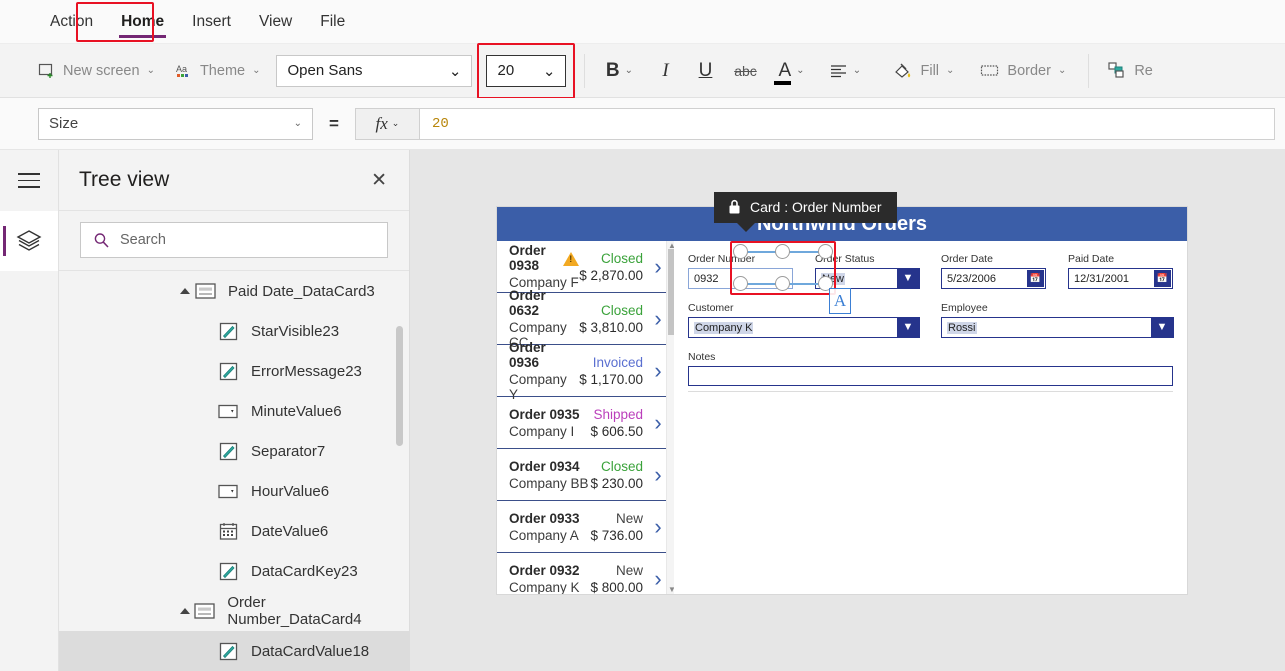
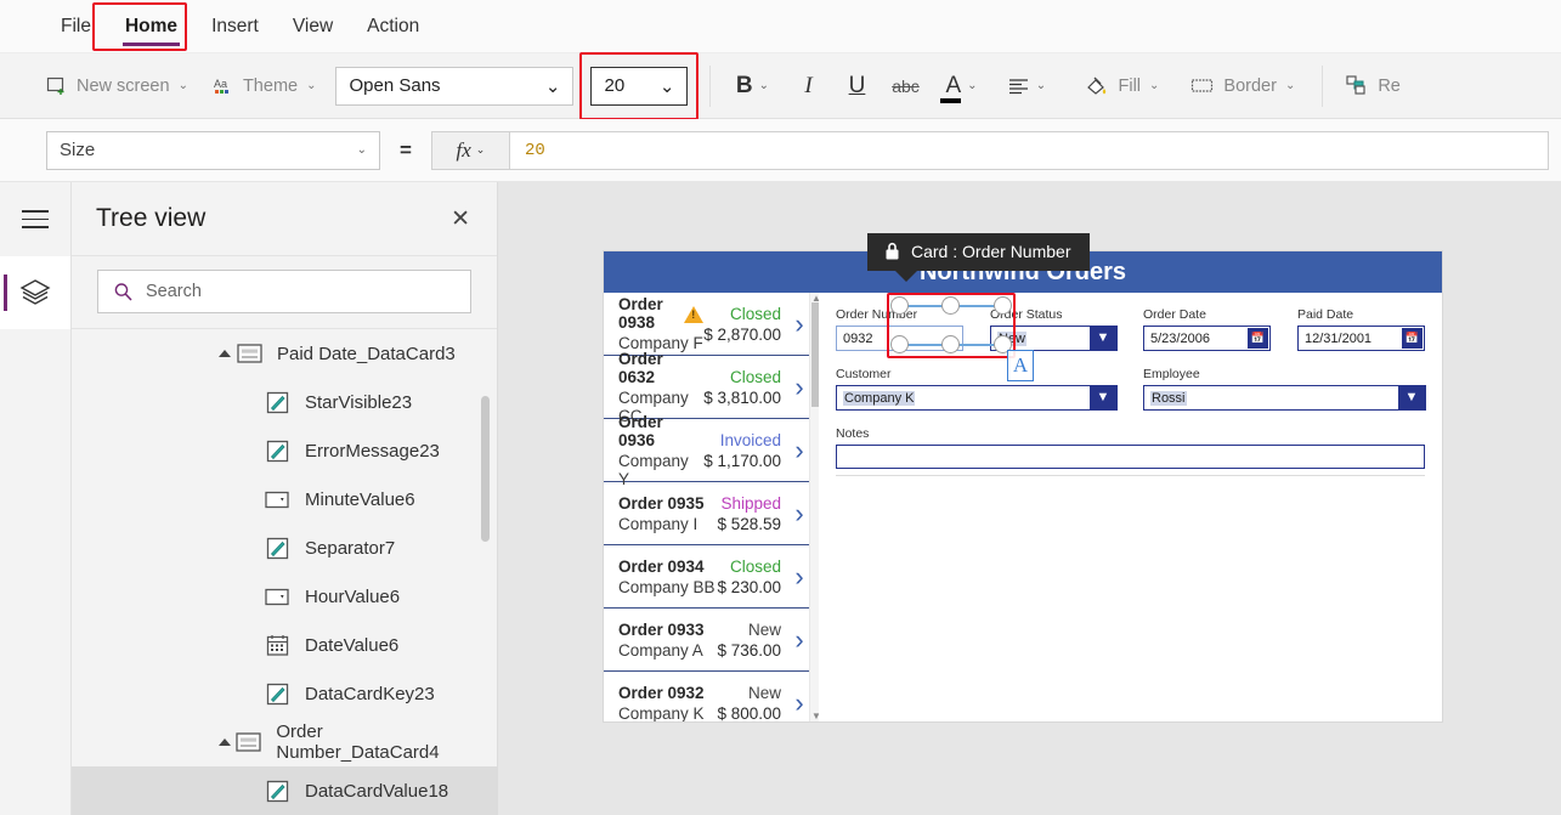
- Action
+ File
  Home
  Insert
  View
- File
+ Action
  New screen
  ⌄
  Aa
  Theme
  ⌄
  Open Sans
  ⌄
  20
  ⌄
  B
  ⌄
  I
  U
  abc
  A
  ⌄
  ⌄
  Fill
  ⌄
  Border
  ⌄
  Re
  Size
  ⌄
  =
  fx
  ⌄
  20
  Tree view
  ✕
  Search
  Paid Date_DataCard3
  StarVisible23
  ErrorMessage23
  MinuteValue6
  Separator7
  HourValue6
  DateValue6
  DataCardKey23
  Order Number_DataCard4
  DataCardValue18
  Northwind Orders
  Order 0938
  Company F
  Closed
  $ 2,870.00
  ›
  Order 0632
  Company CC
  Closed
  $ 3,810.00
  ›
  Order 0936
  Company Y
  Invoiced
  $ 1,170.00
  ›
  Order 0935
  Company I
  Shipped
- $ 606.50
+ $ 528.59
  ›
  Order 0934
  Company BB
  Closed
  $ 230.00
  ›
  Order 0933
  Company A
  New
  $ 736.00
  ›
  Order 0932
  Company K
  New
  $ 800.00
  ›
  ▲
  ▼
  Order Number
  0932
  Order Status
  ▼
  Order Date
  5/23/2006
  📅
  Paid Date
  12/31/2001
  📅
  Customer
  Company K
  ▼
  Employee
  Rossi
  ▼
  Notes
  A
  Card : Order Number
